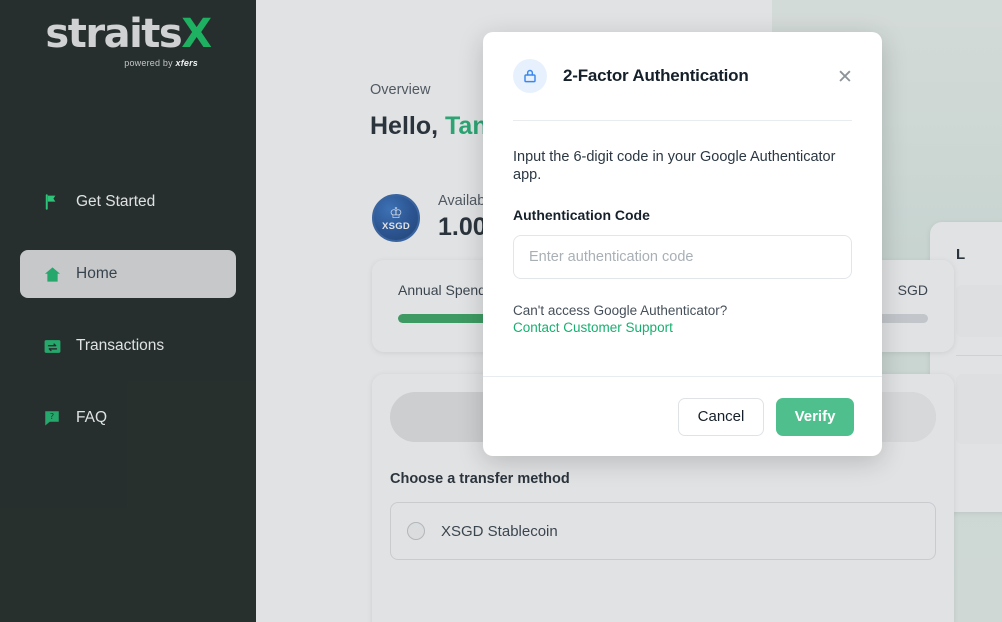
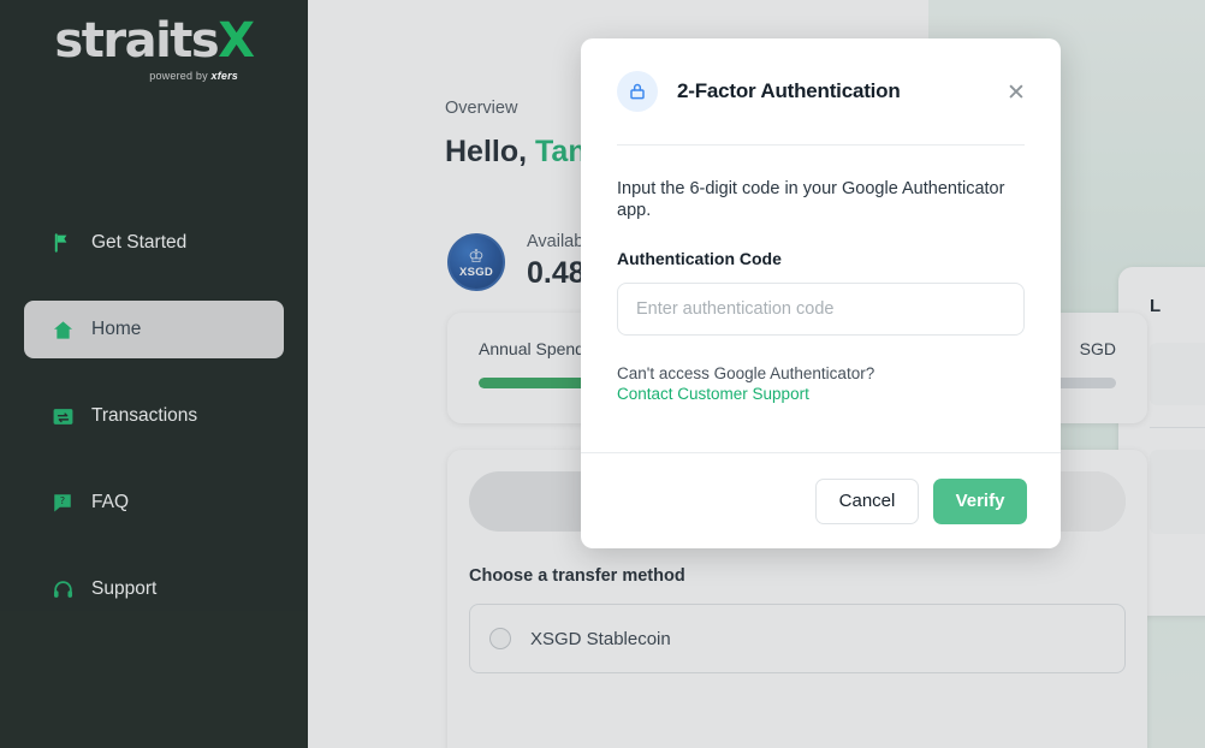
  straitsX
  powered by xfers
  Get Started
  Home
  Transactions
  ?
  FAQ
+ Support
  L
  Overview
  Hello, Tan
  ♔
  XSGD
  Availab
- 1.00
+ 0.48
  Annual Spen
  SGD
  Choose a transfer method
  XSGD Stablecoin
  2-Factor Authentication
  ✕
  Input the 6-digit code in your Google Authenticator app.
  Authentication Code
  Enter authentication code
  Can't access Google Authenticator?
  Contact Customer Support
  Cancel
  Verify
